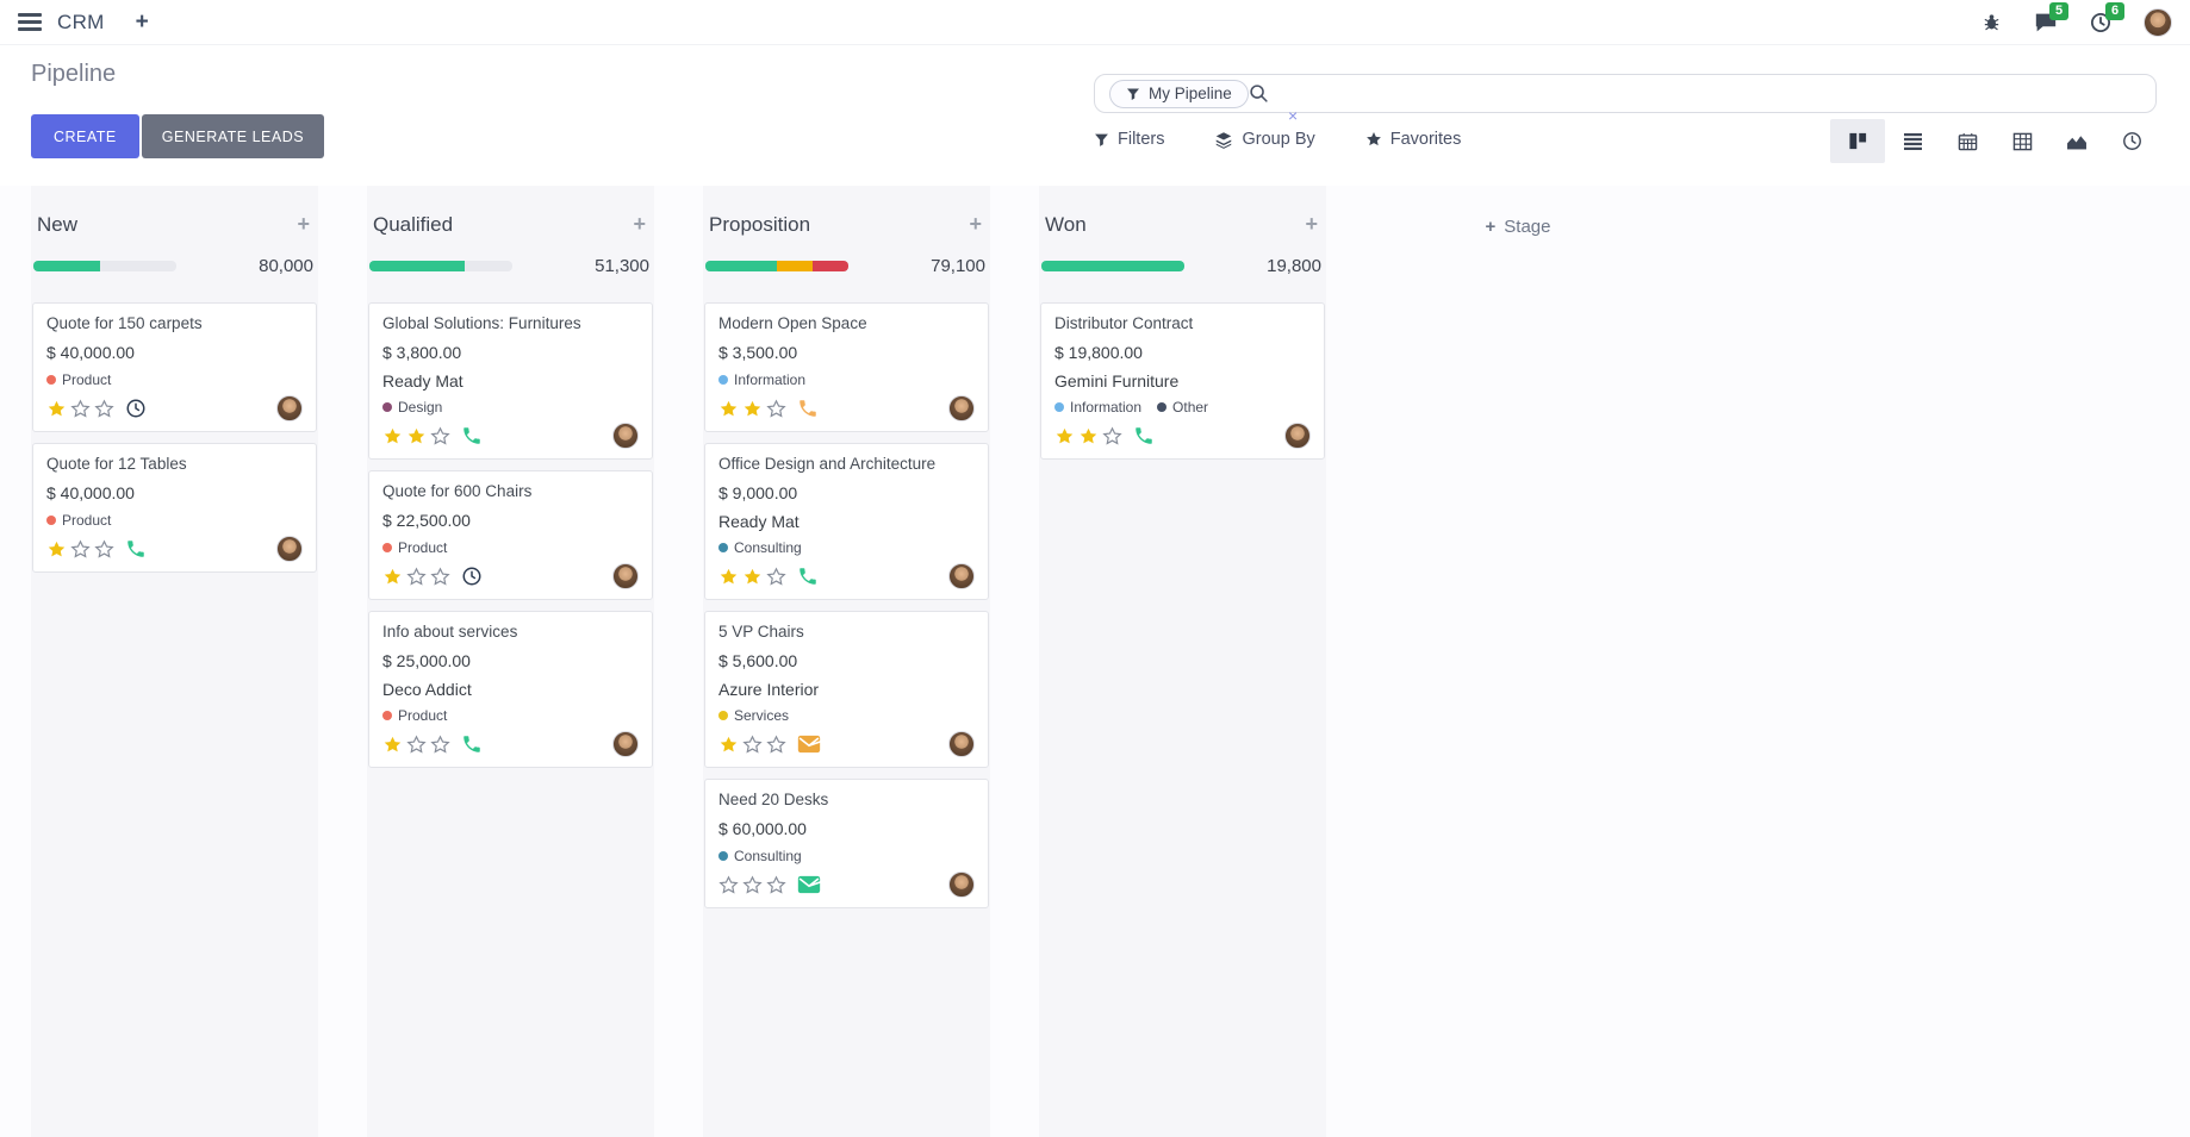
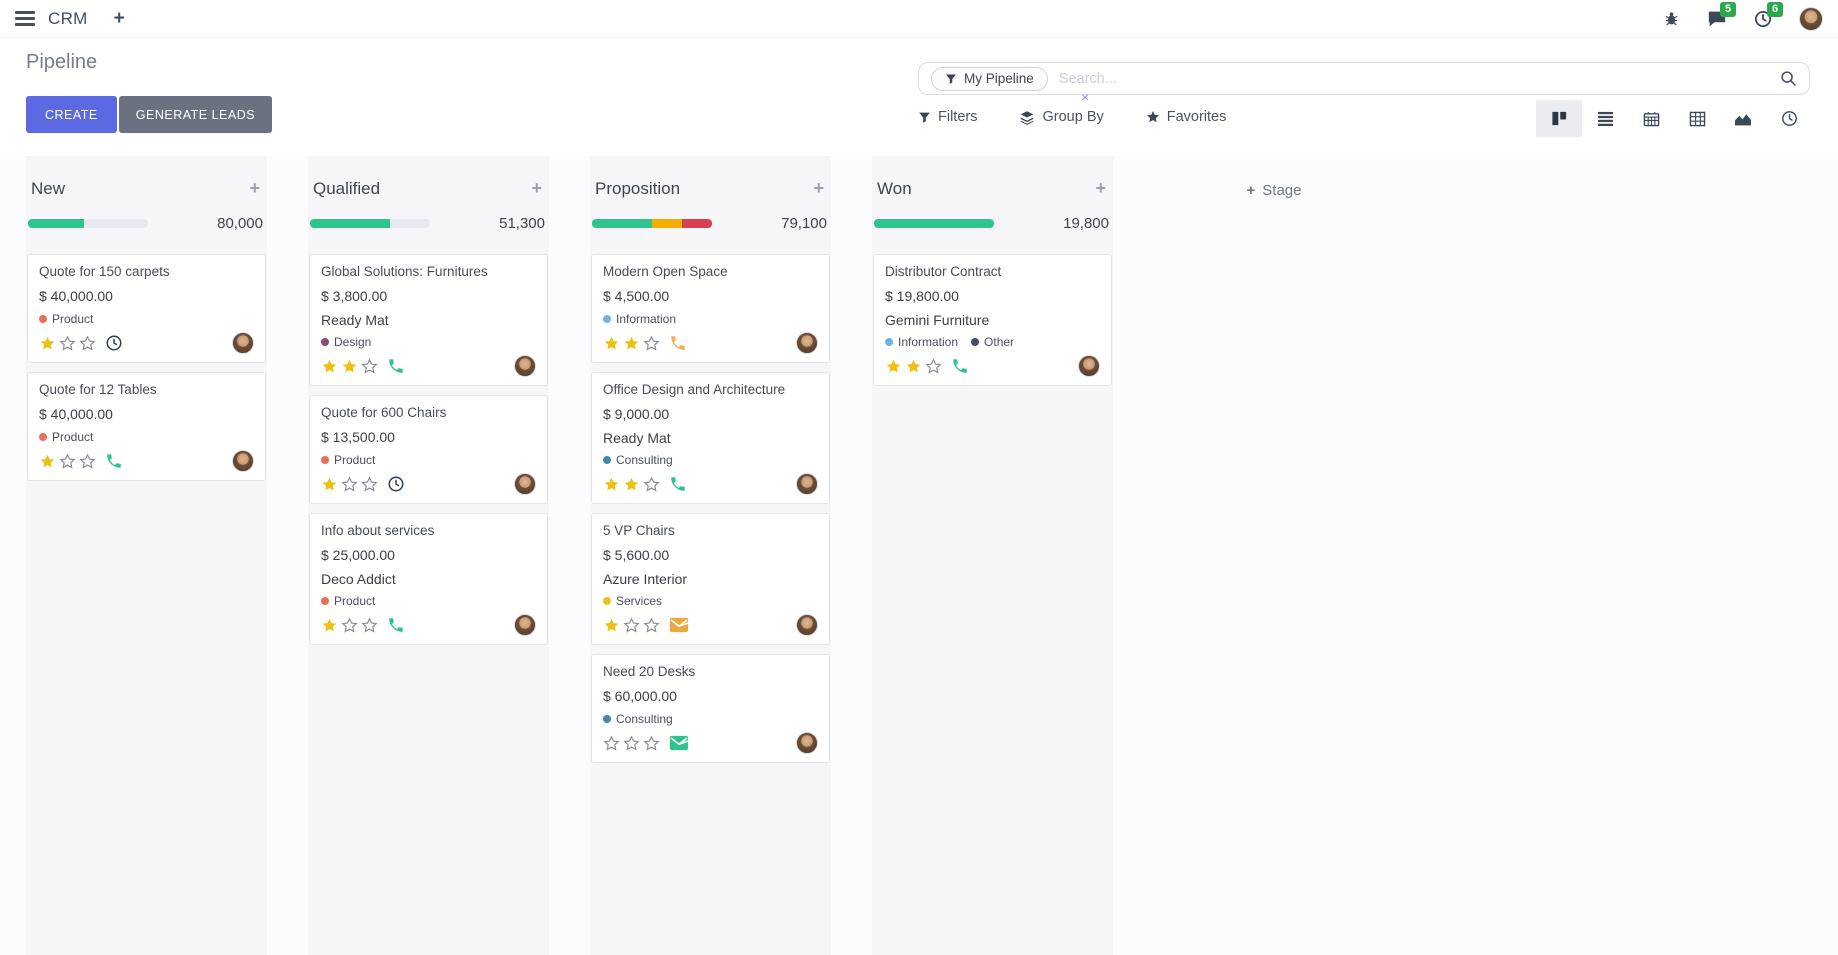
  CRM
  +
  5
  6
  Pipeline
  CREATE
  GENERATE LEADS
  My Pipeline
+ Search...
  ×
  Filters
  Group By
  Favorites
  New
  +
  80,000
  Quote for 150 carpets
  $ 40,000.00
  Product
  Quote for 12 Tables
  $ 40,000.00
  Product
  Qualified
  +
  51,300
  Global Solutions: Furnitures
  $ 3,800.00
  Ready Mat
  Design
  Quote for 600 Chairs
- $ 22,500.00
+ $ 13,500.00
  Product
  Info about services
  $ 25,000.00
  Deco Addict
  Product
  Proposition
  +
  79,100
  Modern Open Space
- $ 3,500.00
+ $ 4,500.00
  Information
  Office Design and Architecture
  $ 9,000.00
  Ready Mat
  Consulting
  5 VP Chairs
  $ 5,600.00
  Azure Interior
  Services
  Need 20 Desks
  $ 60,000.00
  Consulting
  Won
  +
  19,800
  Distributor Contract
  $ 19,800.00
  Gemini Furniture
  Information
  Other
  +
  Stage
